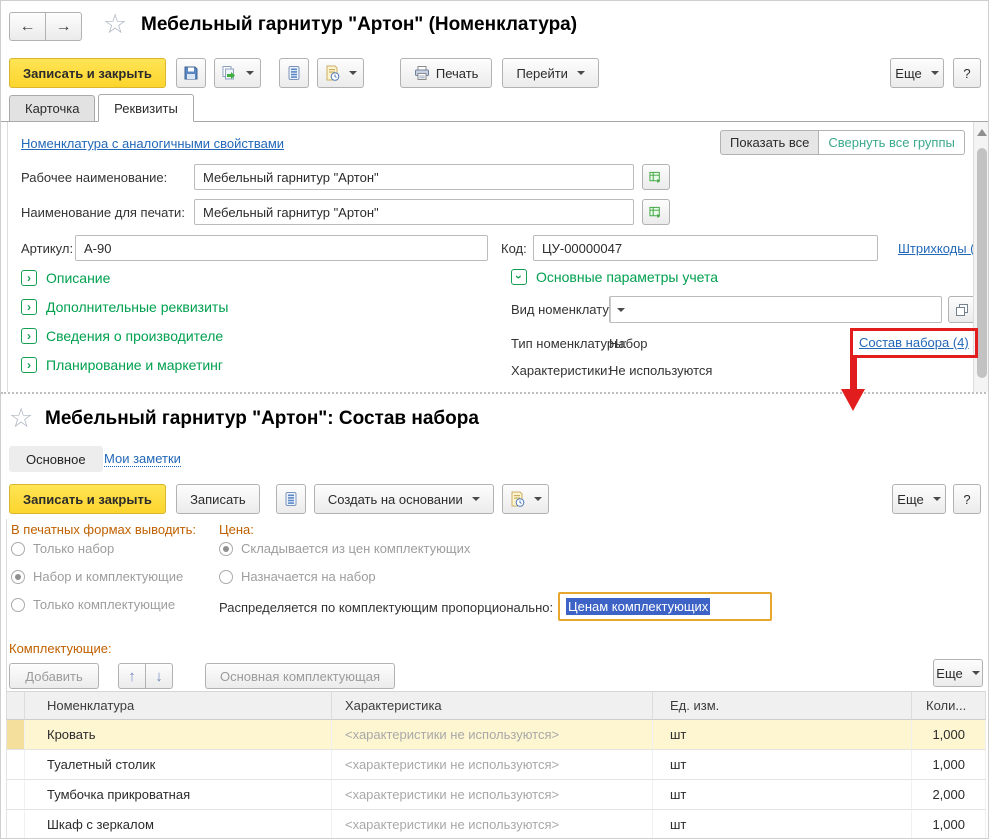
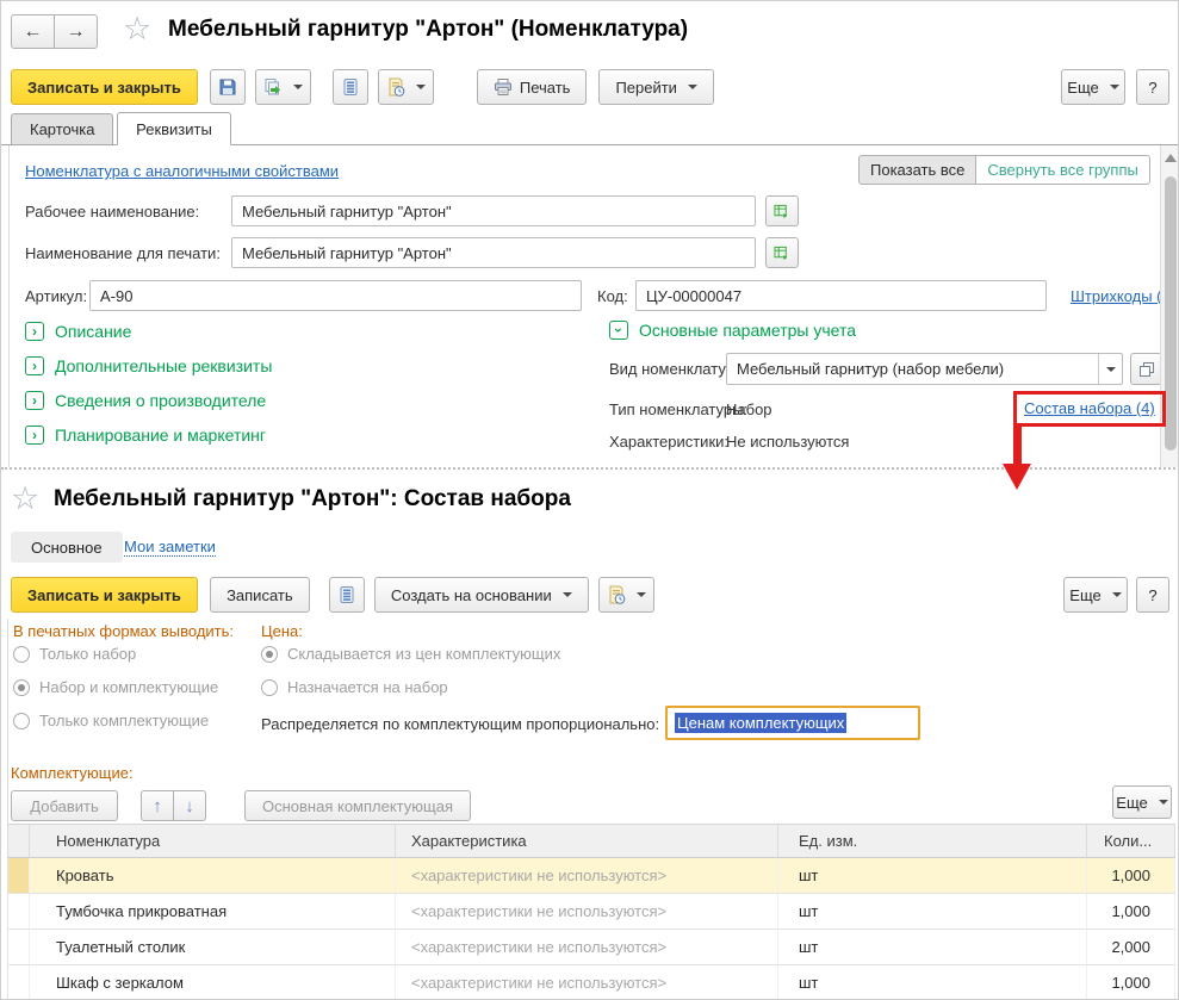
  ←
  →
  ☆
  Мебельный гарнитур "Артон" (Номенклатура)
  Записать и закрыть
  Печать
  Перейти
  Еще
  ?
  Карточка Реквизиты
  Номенклатура с аналогичными свойствами
  Показать все
  Свернуть все группы
  Рабочее наименование:
  Мебельный гарнитур "Артон"
  Наименование для печати:
  Мебельный гарнитур "Артон"
  Артикул:
  А-90
  Код:
  ЦУ-00000047
  Штрихкоды
  ›
  Описание
  ›
  Дополнительные реквизиты
  ›
  Сведения о производителе
  ›
  Планирование и маркетинг
  Основные параметры учета
  Вид номенклату
+ Мебельный гарнитур (набор мебели)
  Тип номенклатуры:
  Набор
  Состав набора (4)
  Характеристики:
  Не используются
  ☆
  Мебельный гарнитур "Артон": Состав набора
  Основное
  Мои заметки
  Записать и закрыть
  Записать
  Создать на основании
  Еще
  ?
  В печатных формах выводить:
  Только набор
  Набор и комплектующие
  Только комплектующие
  Цена:
  Складывается из цен комплектующих
  Назначается на набор
  Распределяется по комплектующим пропорционально:
  Ценам комплектующих
  Комплектующие:
  Добавить
  ↑
  ↓
  Основная комплектующая
  Еще
  Номенклатура
  Характеристика
  Ед. изм.
  Коли...
  Кровать
  <характеристики не используются>
  шт
  1,000
- Туалетный столик
+ Тумбочка прикроватная
  <характеристики не используются>
  шт
  1,000
- Тумбочка прикроватная
+ Туалетный столик
  <характеристики не используются>
  шт
  2,000
  Шкаф с зеркалом
  <характеристики не используются>
  шт
  1,000
